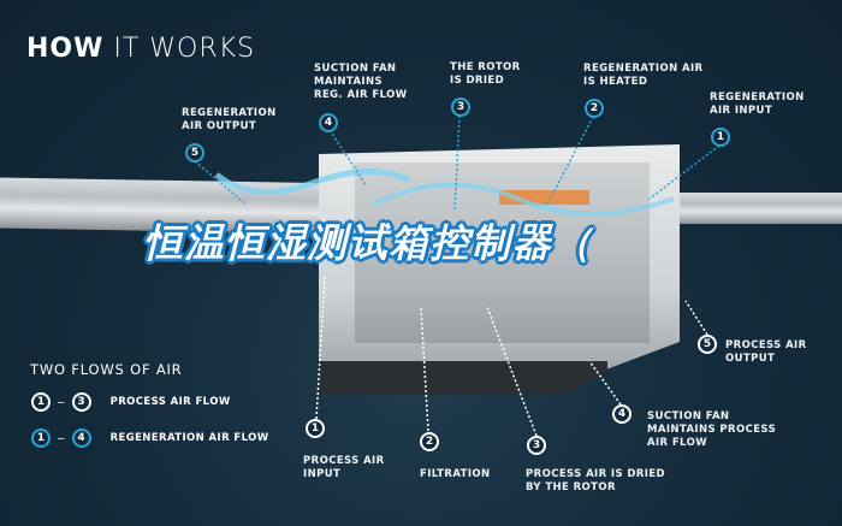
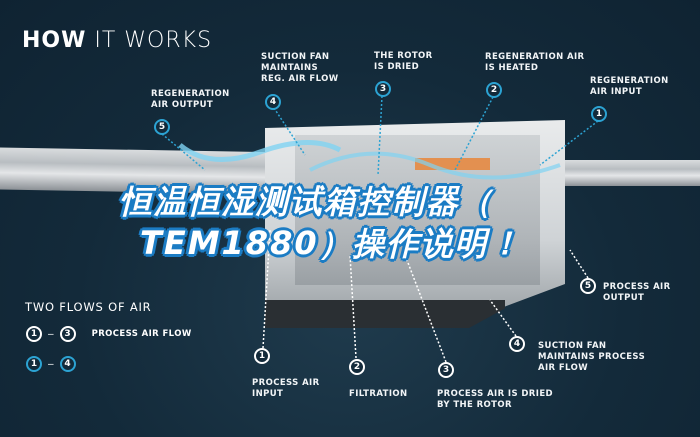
  HOW IT WORKS
  REGENERATION
  AIR OUTPUT
  5
  SUCTION FAN
  MAINTAINS
  REG. AIR FLOW
  4
  THE ROTOR
  IS DRIED
  3
  REGENERATION AIR
  IS HEATED
  2
  REGENERATION
  AIR INPUT
  1
  1
  PROCESS AIR
  INPUT
  2
  FILTRATION
  3
  PROCESS AIR IS DRIED
  BY THE ROTOR
  4
  SUCTION FAN
  MAINTAINS PROCESS
  AIR FLOW
  5
  PROCESS AIR
  OUTPUT
  TWO FLOWS OF AIR
  1
  –
  3
  PROCESS AIR FLOW
  1
  –
  4
- REGENERATION AIR FLOW
  恒温恒湿测试箱控制器（
+ TEM1880）操作说明！
